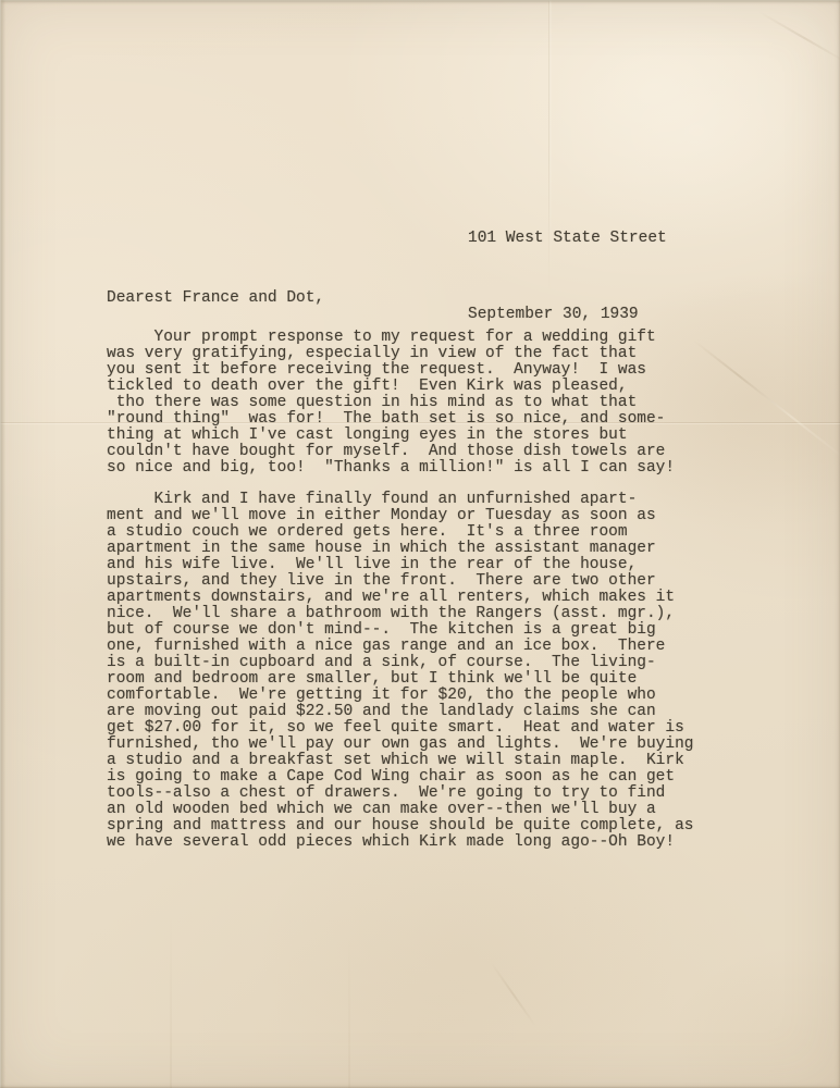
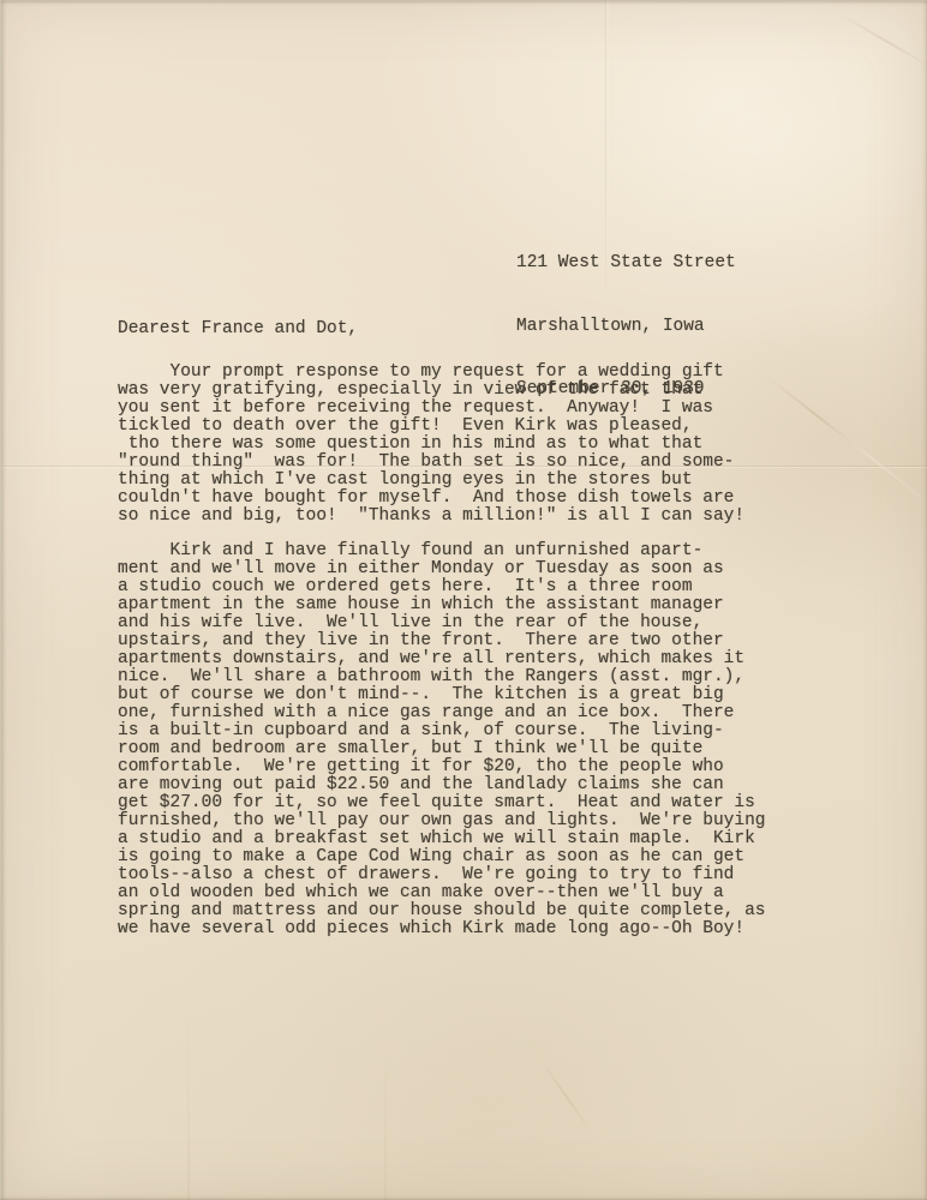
- 101 West State Street
+ 121 West State Street
+ Marshalltown, Iowa
  September 30, 1939
  Dearest France and Dot,
  Your prompt response to my request for a wedding gift
  was very gratifying, especially in view of the fact that
  you sent it before receiving the request. Anyway! I was
  tickled to death over the gift! Even Kirk was pleased,
  tho there was some question in his mind as to what that
  "round thing" was for! The bath set is so nice, and some-
  thing at which I've cast longing eyes in the stores but
  couldn't have bought for myself. And those dish towels are
  so nice and big, too! "Thanks a million!" is all I can say!
  Kirk and I have finally found an unfurnished apart-
  ment and we'll move in either Monday or Tuesday as soon as
  a studio couch we ordered gets here. It's a three room
  apartment in the same house in which the assistant manager
  and his wife live. We'll live in the rear of the house,
  upstairs, and they live in the front. There are two other
  apartments downstairs, and we're all renters, which makes it
  nice. We'll share a bathroom with the Rangers (asst. mgr.),
  but of course we don't mind--. The kitchen is a great big
  one, furnished with a nice gas range and an ice box. There
  is a built-in cupboard and a sink, of course. The living-
  room and bedroom are smaller, but I think we'll be quite
  comfortable. We're getting it for $20, tho the people who
  are moving out paid $22.50 and the landlady claims she can
  get $27.00 for it, so we feel quite smart. Heat and water is
  furnished, tho we'll pay our own gas and lights. We're buying
  a studio and a breakfast set which we will stain maple. Kirk
  is going to make a Cape Cod Wing chair as soon as he can get
  tools--also a chest of drawers. We're going to try to find
  an old wooden bed which we can make over--then we'll buy a
  spring and mattress and our house should be quite complete, as
  we have several odd pieces which Kirk made long ago--Oh Boy!
